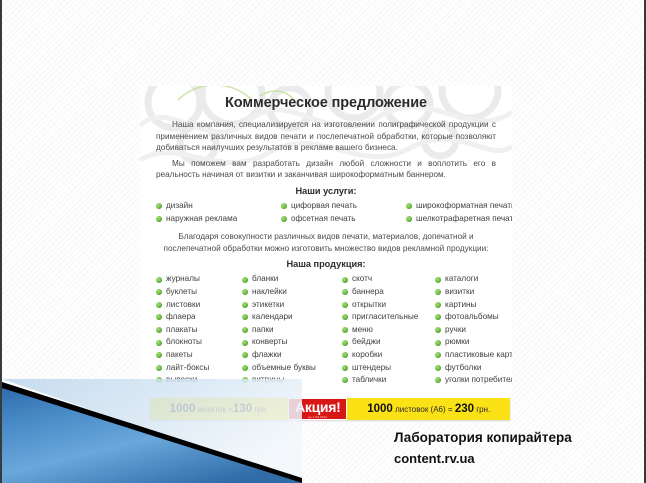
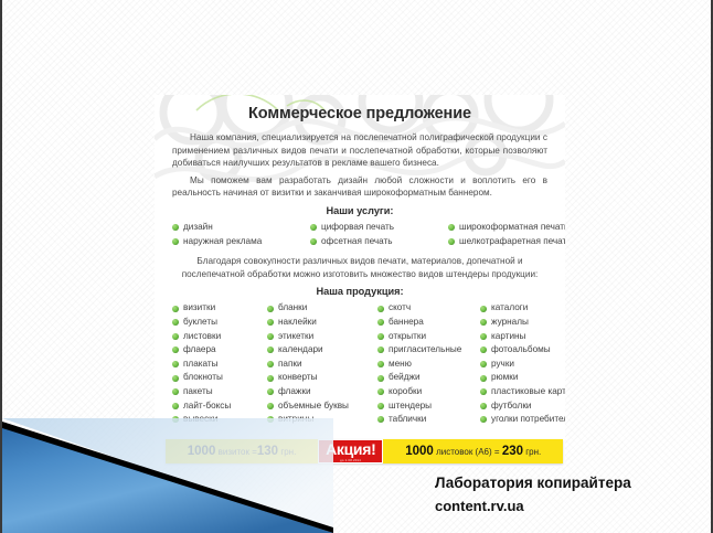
  Коммерческое предложение
- Наша компания, специализируется на изготовлении полиграфической продукции с применением различных видов печати и послепечатной обработки, которые позволяют добиваться наилучших результатов в рекламе вашего бизнеса.
+ Наша компания, специализируется на послепечатной полиграфической продукции с применением различных видов печати и послепечатной обработки, которые позволяют добиваться наилучших результатов в рекламе вашего бизнеса.
  Мы поможем вам разработать дизайн любой сложности и воплотить его в реальность начиная от визитки и заканчивая широкоформатным баннером.
  Наши услуги:
  дизайн
  цифорвая печать
  широкоформатная печат
  наружная реклама
  офсетная печать
  шелкотрафаретная печат
- Благодаря совокупности различных видов печати, материалов, допечатной и послепечатной обработки можно изготовить множество видов рекламной продукции:
+ Благодаря совокупности различных видов печати, материалов, допечатной и послепечатной обработки можно изготовить множество видов штендеры продукции:
  Наша продукция:
- журналы
+ визитки
  бланки
  скотч
  каталоги
  буклеты
  наклейки
  баннера
- визитки
+ журналы
  листовки
  этикетки
  открытки
  картины
  флаера
  календари
  пригласительные
  фотоальбомы
  плакаты
  папки
  меню
  ручки
  блокноты
  конверты
  бейджи
  рюмки
  пакеты
  флажки
  коробки
  пластиковые карт
  лайт-боксы
  объемные буквы
  штендеры
  футболки
  вывески
  витрины
  таблички
  уголки потребите
  1000 визиток 130 грн.
  Акция!
  1000 листовок (А6) = 230 грн.
  Лаборатория копирайтера
  content.rv.ua
